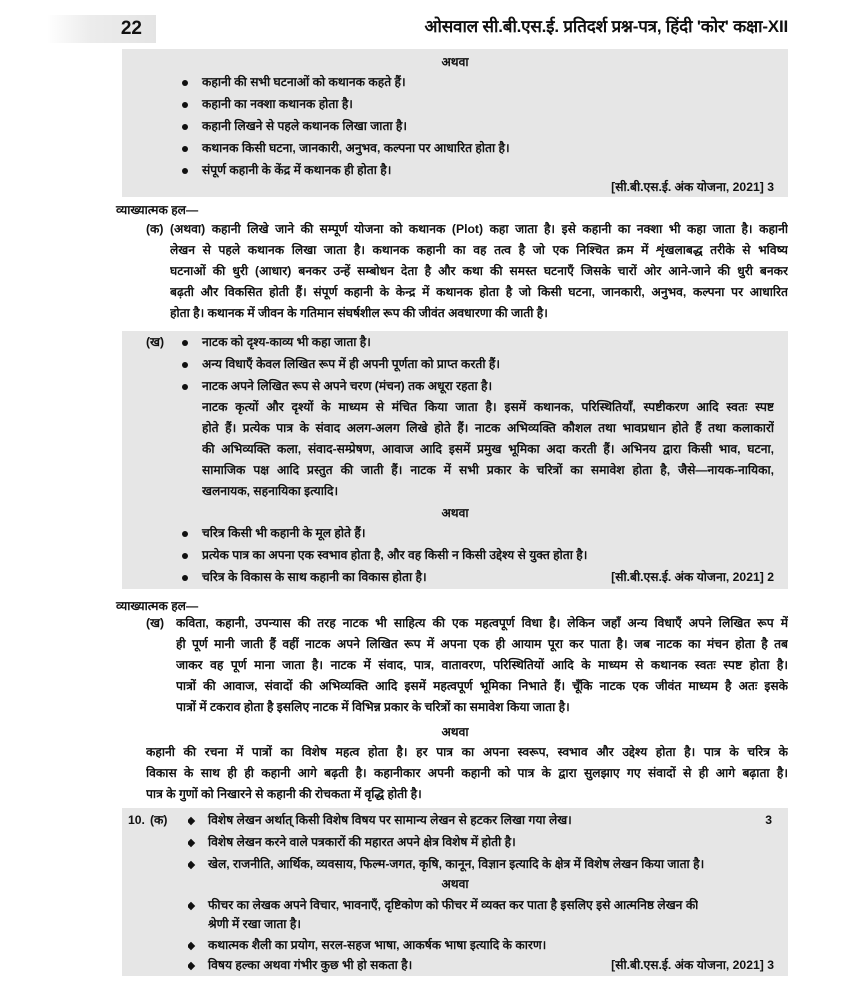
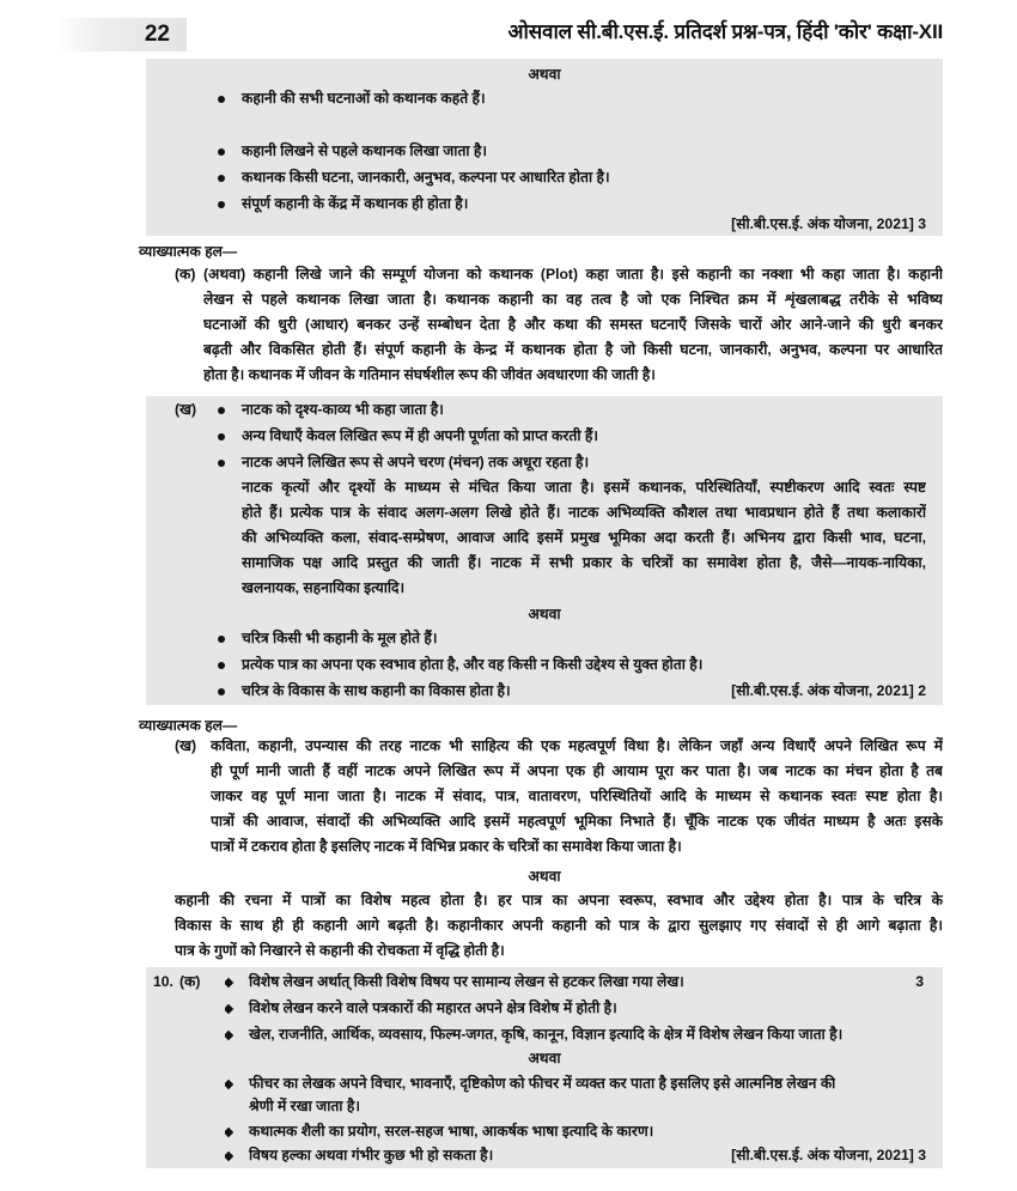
  22
  ओसवाल सी.बी.एस.ई. प्रतिदर्श प्रश्न-पत्र, हिंदी 'कोर' कक्षा-XII
  अथवा
  कहानी की सभी घटनाओं को कथानक कहते हैं।
- कहानी का नक्शा कथानक होता है।
  कहानी लिखने से पहले कथानक लिखा जाता है।
  कथानक किसी घटना, जानकारी, अनुभव, कल्पना पर आधारित होता है।
  संपूर्ण कहानी के केंद्र में कथानक ही होता है।
  [सी.बी.एस.ई. अंक योजना, 2021] 3
  व्याख्यात्मक हल—
  (क)
  (अथवा) कहानी लिखे जाने की सम्पूर्ण योजना को कथानक (Plot) कहा जाता है। इसे कहानी का नक्शा भी कहा जाता है। कहानी
  लेखन से पहले कथानक लिखा जाता है। कथानक कहानी का वह तत्व है जो एक निश्चित क्रम में शृंखलाबद्ध तरीके से भविष्य
  घटनाओं की धुरी (आधार) बनकर उन्हें सम्बोधन देता है और कथा की समस्त घटनाएँ जिसके चारों ओर आने-जाने की धुरी बनकर
  बढ़ती और विकसित होती हैं। संपूर्ण कहानी के केन्द्र में कथानक होता है जो किसी घटना, जानकारी, अनुभव, कल्पना पर आधारित
  होता है। कथानक में जीवन के गतिमान संघर्षशील रूप की जीवंत अवधारणा की जाती है।
  (ख)
  नाटक को दृश्य-काव्य भी कहा जाता है।
  अन्य विधाएँ केवल लिखित रूप में ही अपनी पूर्णता को प्राप्त करती हैं।
  नाटक अपने लिखित रूप से अपने चरण (मंचन) तक अधूरा रहता है।
  नाटक कृत्यों और दृश्यों के माध्यम से मंचित किया जाता है। इसमें कथानक, परिस्थितियाँ, स्पष्टीकरण आदि स्वतः स्पष्ट
  होते हैं। प्रत्येक पात्र के संवाद अलग-अलग लिखे होते हैं। नाटक अभिव्यक्ति कौशल तथा भावप्रधान होते हैं तथा कलाकारों
  की अभिव्यक्ति कला, संवाद-सम्प्रेषण, आवाज आदि इसमें प्रमुख भूमिका अदा करती हैं। अभिनय द्वारा किसी भाव, घटना,
  सामाजिक पक्ष आदि प्रस्तुत की जाती हैं। नाटक में सभी प्रकार के चरित्रों का समावेश होता है, जैसे—नायक-नायिका,
  खलनायक, सहनायिका इत्यादि।
  अथवा
  चरित्र किसी भी कहानी के मूल होते हैं।
  प्रत्येक पात्र का अपना एक स्वभाव होता है, और वह किसी न किसी उद्देश्य से युक्त होता है।
  चरित्र के विकास के साथ कहानी का विकास होता है।
  [सी.बी.एस.ई. अंक योजना, 2021] 2
  व्याख्यात्मक हल—
  (ख)
  कविता, कहानी, उपन्यास की तरह नाटक भी साहित्य की एक महत्वपूर्ण विधा है। लेकिन जहाँ अन्य विधाएँ अपने लिखित रूप में
  ही पूर्ण मानी जाती हैं वहीं नाटक अपने लिखित रूप में अपना एक ही आयाम पूरा कर पाता है। जब नाटक का मंचन होता है तब
  जाकर वह पूर्ण माना जाता है। नाटक में संवाद, पात्र, वातावरण, परिस्थितियों आदि के माध्यम से कथानक स्वतः स्पष्ट होता है।
  पात्रों की आवाज, संवादों की अभिव्यक्ति आदि इसमें महत्वपूर्ण भूमिका निभाते हैं। चूँकि नाटक एक जीवंत माध्यम है अतः इसके
  पात्रों में टकराव होता है इसलिए नाटक में विभिन्न प्रकार के चरित्रों का समावेश किया जाता है।
  अथवा
  कहानी की रचना में पात्रों का विशेष महत्व होता है। हर पात्र का अपना स्वरूप, स्वभाव और उद्देश्य होता है। पात्र के चरित्र के
  विकास के साथ ही ही कहानी आगे बढ़ती है। कहानीकार अपनी कहानी को पात्र के द्वारा सुलझाए गए संवादों से ही आगे बढ़ाता है।
  पात्र के गुणों को निखारने से कहानी की रोचकता में वृद्धि होती है।
  10.
  (क)
  3
  विशेष लेखन अर्थात् किसी विशेष विषय पर सामान्य लेखन से हटकर लिखा गया लेख।
  विशेष लेखन करने वाले पत्रकारों की महारत अपने क्षेत्र विशेष में होती है।
  खेल, राजनीति, आर्थिक, व्यवसाय, फिल्म-जगत, कृषि, कानून, विज्ञान इत्यादि के क्षेत्र में विशेष लेखन किया जाता है।
  अथवा
  फीचर का लेखक अपने विचार, भावनाएँ, दृष्टिकोण को फीचर में व्यक्त कर पाता है इसलिए इसे आत्मनिष्ठ लेखन की
  श्रेणी में रखा जाता है।
  कथात्मक शैली का प्रयोग, सरल-सहज भाषा, आकर्षक भाषा इत्यादि के कारण।
  विषय हल्का अथवा गंभीर कुछ भी हो सकता है।
  [सी.बी.एस.ई. अंक योजना, 2021] 3
